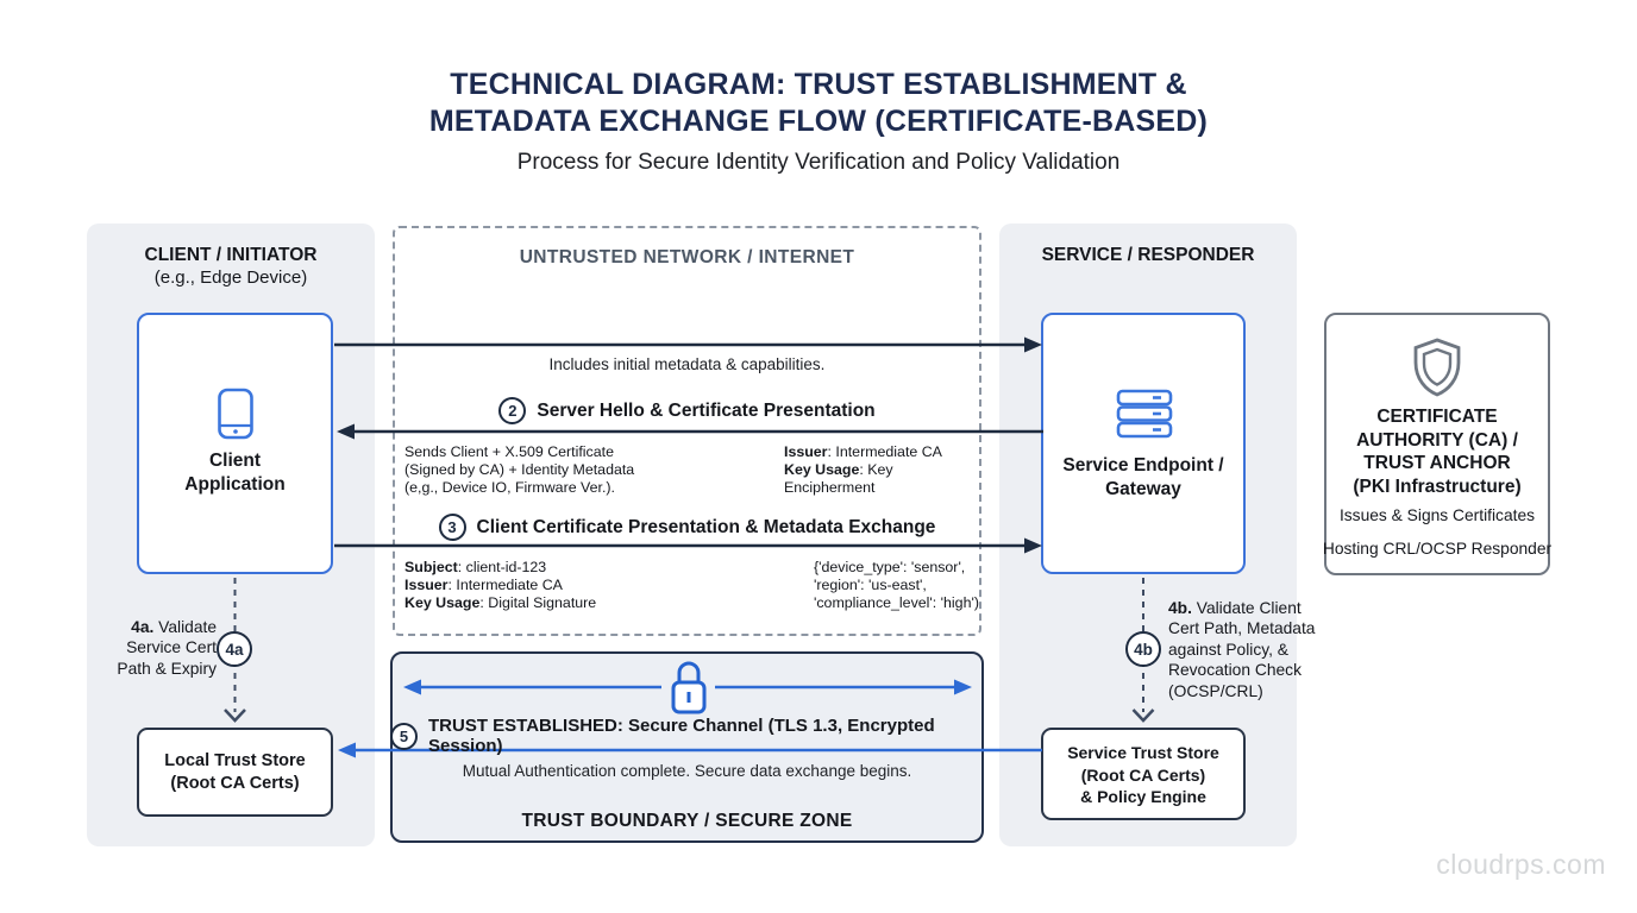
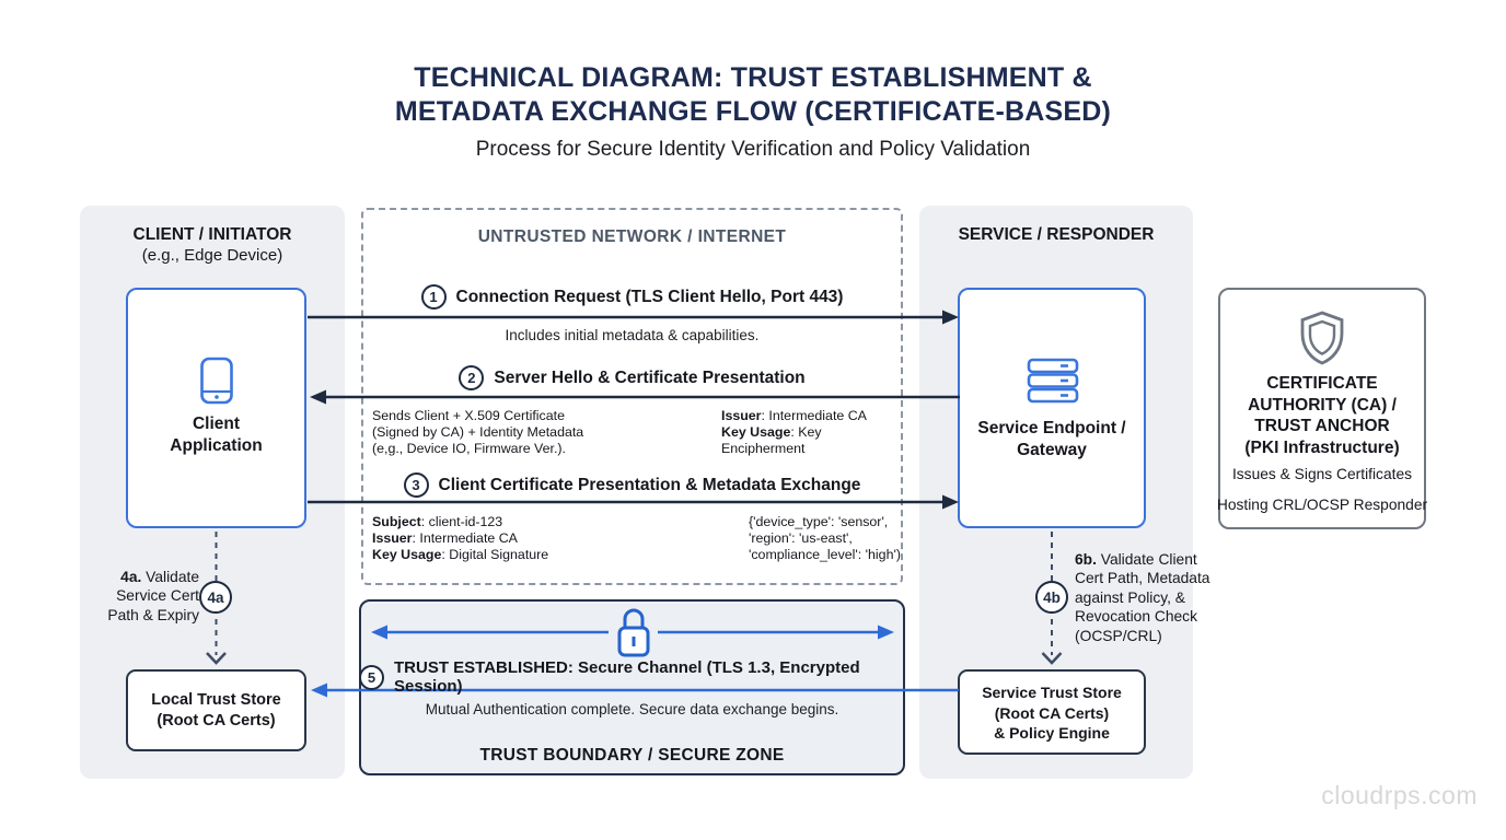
  TECHNICAL DIAGRAM: TRUST ESTABLISHMENT &
  METADATA EXCHANGE FLOW (CERTIFICATE-BASED)
  Process for Secure Identity Verification and Policy Validation
  CLIENT / INITIATOR
  (e.g., Edge Device)
  UNTRUSTED NETWORK / INTERNET
  SERVICE / RESPONDER
  Client
  Application
  Service Endpoint /
  Gateway
+ 1
+ Connection Request (TLS Client Hello, Port 443)
  Includes initial metadata & capabilities.
  2
  Server Hello & Certificate Presentation
  Sends Client + X.509 Certificate
  (Signed by CA) + Identity Metadata
  (e,g., Device IO, Firmware Ver.).
  Issuer: Intermediate CA
  Key Usage: Key Encipherment
  3
  Client Certificate Presentation & Metadata Exchange
  Subject: client-id-123
  Issuer: Intermediate CA
  Key Usage: Digital Signature
  {'device_type': 'sensor',
  'region': 'us-east',
  'compliance_level': 'high')
  CERTIFICATE
  AUTHORITY (CA) /
  TRUST ANCHOR
  (PKI Infrastructure)
  Issues & Signs Certificates
  Hosting CRL/OCSP Responder
  4a. Validate
  Service Cert
  Path & Expiry
  4a
- 4b. Validate Client
+ 6b. Validate Client
  Cert Path, Metadata
  against Policy, &
  Revocation Check
  (OCSP/CRL)
  4b
  Local Trust Store
  (Root CA Certs)
  Service Trust Store
  (Root CA Certs)
  & Policy Engine
  5
  TRUST ESTABLISHED: Secure Channel (TLS 1.3, Encrypted Session)
  Mutual Authentication complete. Secure data exchange begins.
  TRUST BOUNDARY / SECURE ZONE
  cloudrps.com
